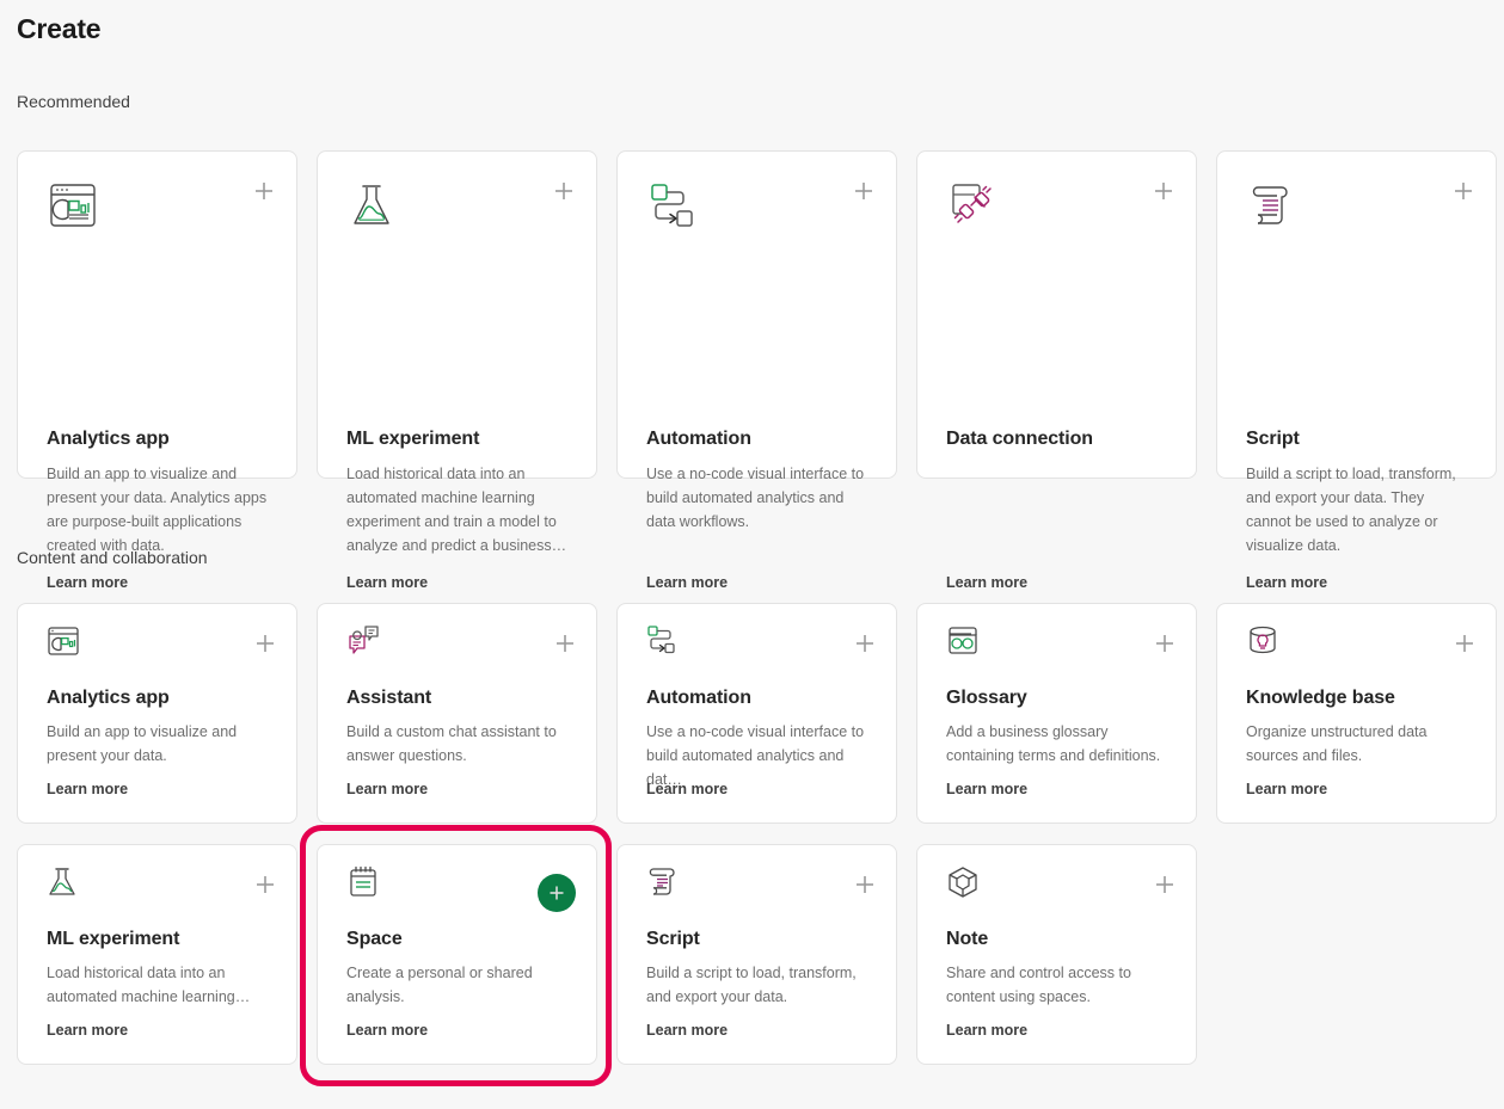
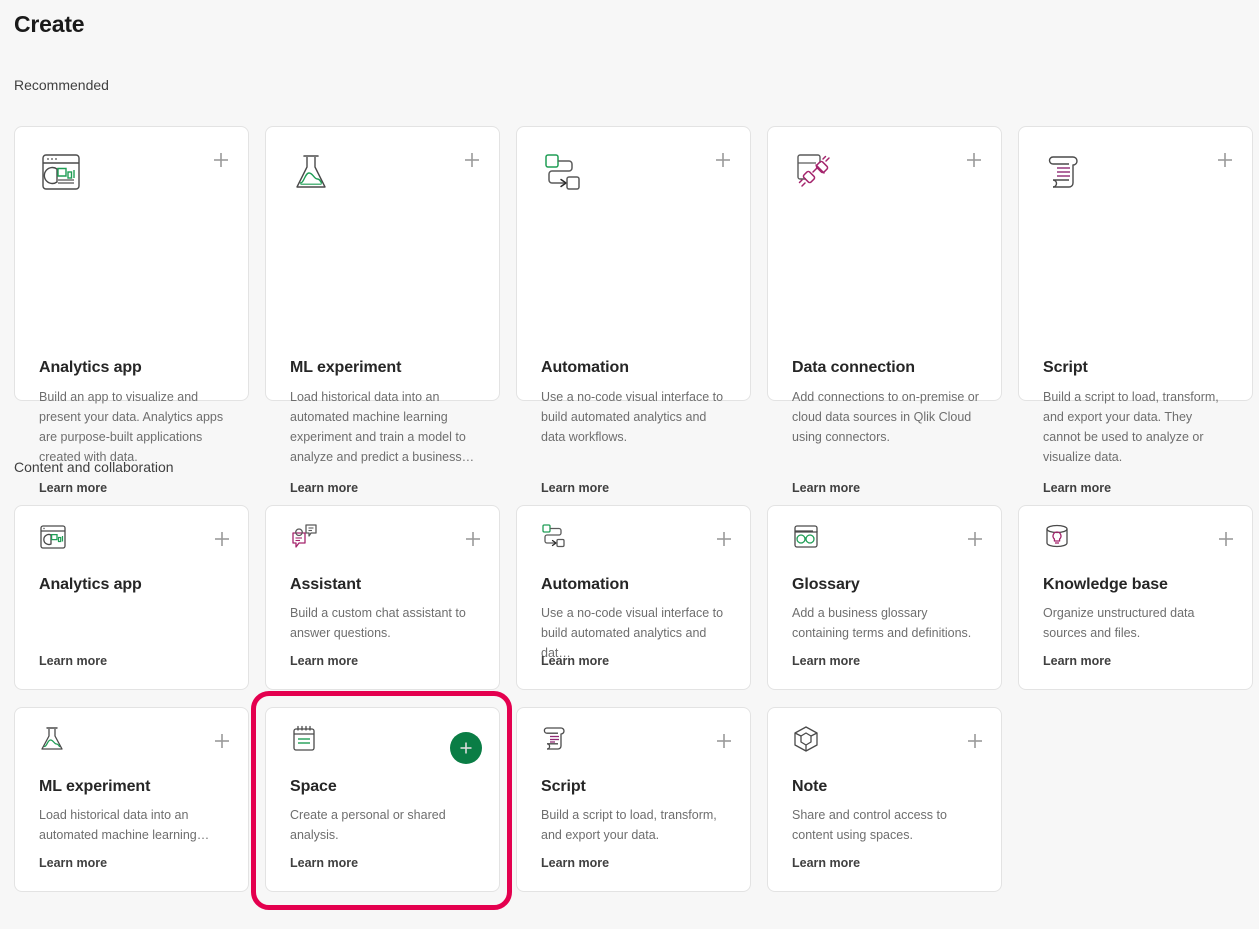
  Create
  Recommended
  Analytics app
  Build an app to visualize and present your data. Analytics apps are purpose-built applications created with data.
  Learn more
  ML experiment
  Load historical data into an automated machine learning experiment and train a model to analyze and predict a business…
  Learn more
  Automation
  Use a no-code visual interface to build automated analytics and data workflows.
  Learn more
  Data connection
+ Add connections to on-premise or cloud data sources in Qlik Cloud using connectors.
  Learn more
  Script
  Build a script to load, transform, and export your data. They cannot be used to analyze or visualize data.
  Learn more
  Content and collaboration
  Analytics app
- Build an app to visualize and present your data.
  Learn more
  Assistant
  Build a custom chat assistant to answer questions.
  Learn more
  Automation
  Use a no-code visual interface to build automated analytics and dat…
  Learn more
  Glossary
  Add a business glossary containing terms and definitions.
  Learn more
  Knowledge base
  Organize unstructured data sources and files.
  Learn more
  ML experiment
  Load historical data into an automated machine learning…
  Learn more
  Space
  Create a personal or shared analysis.
  Learn more
  Script
  Build a script to load, transform, and export your data.
  Learn more
  Note
  Share and control access to content using spaces.
  Learn more
